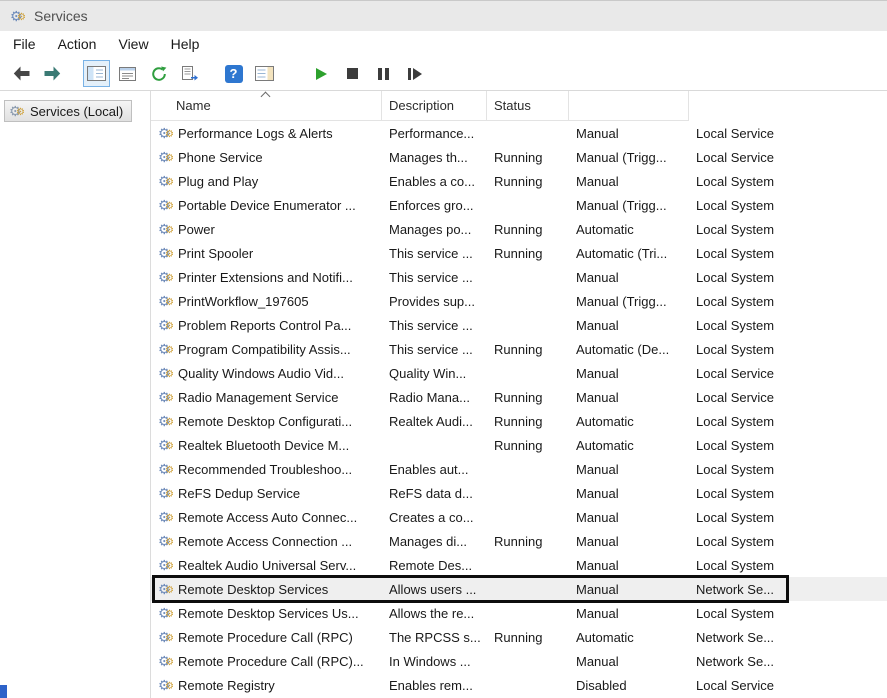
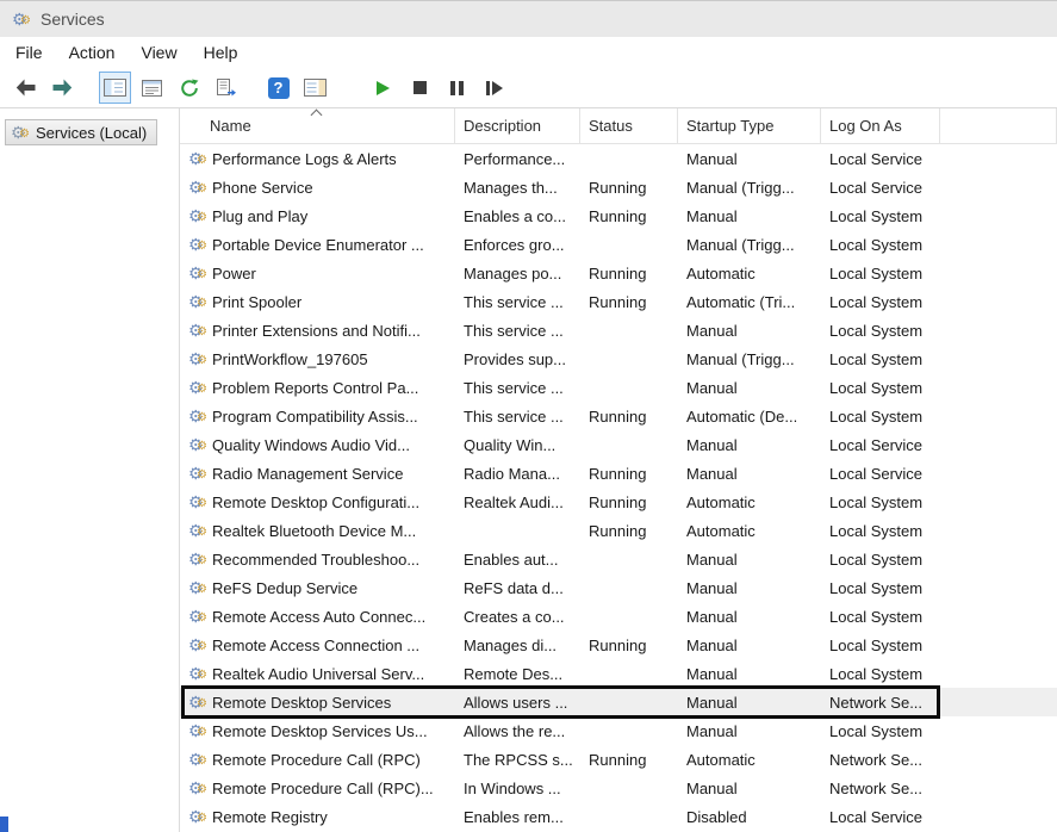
  ⚙
  ⚙
  Services
  File
  Action
  View
  Help
  ?
  ⚙
  ⚙
  Services (Local)
  Name
  Description
  Status
+ Startup Type
+ Log On As
  ⚙
  ⚙
  Performance Logs & Alerts
  Performance...
  Manual
  Local Service
  ⚙
  ⚙
  Phone Service
  Manages th...
  Running
  Manual (Trigg...
  Local Service
  ⚙
  ⚙
  Plug and Play
  Enables a co...
  Running
  Manual
  Local System
  ⚙
  ⚙
  Portable Device Enumerator ...
  Enforces gro...
  Manual (Trigg...
  Local System
  ⚙
  ⚙
  Power
  Manages po...
  Running
  Automatic
  Local System
  ⚙
  ⚙
  Print Spooler
  This service ...
  Running
  Automatic (Tri...
  Local System
  ⚙
  ⚙
  Printer Extensions and Notifi...
  This service ...
  Manual
  Local System
  ⚙
  ⚙
  PrintWorkflow_197605
  Provides sup...
  Manual (Trigg...
  Local System
  ⚙
  ⚙
  Problem Reports Control Pa...
  This service ...
  Manual
  Local System
  ⚙
  ⚙
  Program Compatibility Assis...
  This service ...
  Running
  Automatic (De...
  Local System
  ⚙
  ⚙
  Quality Windows Audio Vid...
  Quality Win...
  Manual
  Local Service
  ⚙
  ⚙
  Radio Management Service
  Radio Mana...
  Running
  Manual
  Local Service
  ⚙
  ⚙
  Remote Desktop Configurati...
  Realtek Audi...
  Running
  Automatic
  Local System
  ⚙
  ⚙
  Realtek Bluetooth Device M...
  Running
  Automatic
  Local System
  ⚙
  ⚙
  Recommended Troubleshoo...
  Enables aut...
  Manual
  Local System
  ⚙
  ⚙
  ReFS Dedup Service
  ReFS data d...
  Manual
  Local System
  ⚙
  ⚙
  Remote Access Auto Connec...
  Creates a co...
  Manual
  Local System
  ⚙
  ⚙
  Remote Access Connection ...
  Manages di...
  Running
  Manual
  Local System
  ⚙
  ⚙
  Realtek Audio Universal Serv...
  Remote Des...
  Manual
  Local System
  ⚙
  ⚙
  Remote Desktop Services
  Allows users ...
  Manual
  Network Se...
  ⚙
  ⚙
  Remote Desktop Services Us...
  Allows the re...
  Manual
  Local System
  ⚙
  ⚙
  Remote Procedure Call (RPC)
  The RPCSS s...
  Running
  Automatic
  Network Se...
  ⚙
  ⚙
  Remote Procedure Call (RPC)...
  In Windows ...
  Manual
  Network Se...
  ⚙
  ⚙
  Remote Registry
  Enables rem...
  Disabled
  Local Service
